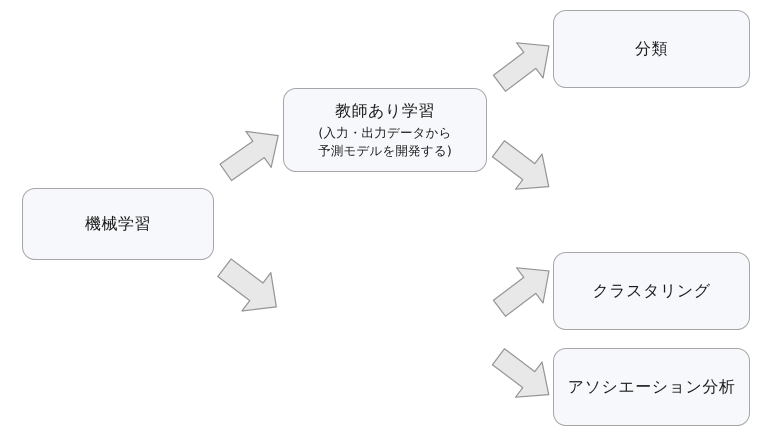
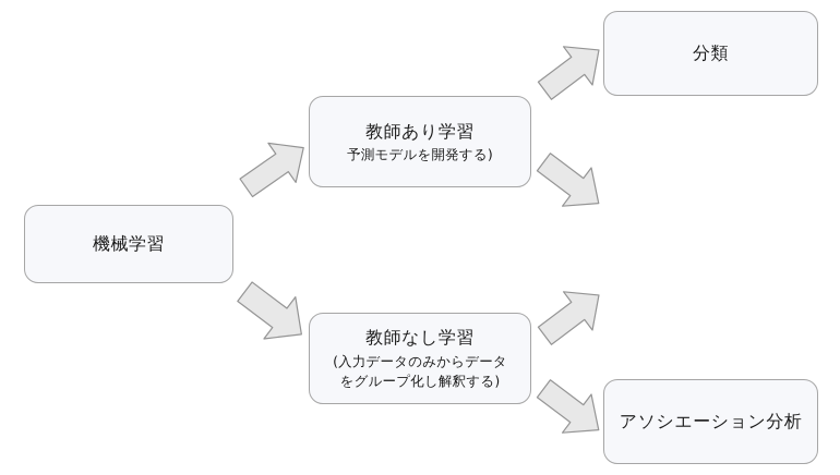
  機械学習
  教師あり学習
- (入力・出力データから
  予測モデルを開発する)
+ 教師なし学習
+ (入力データのみからデータ
+ をグループ化し解釈する)
  分類
- クラスタリング
  アソシエーション分析
